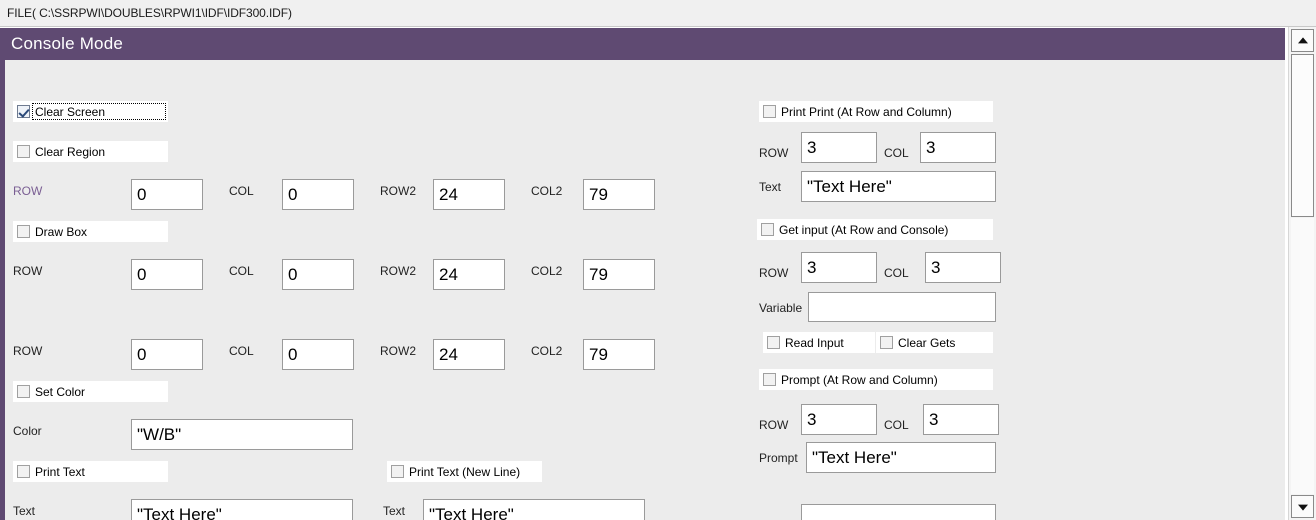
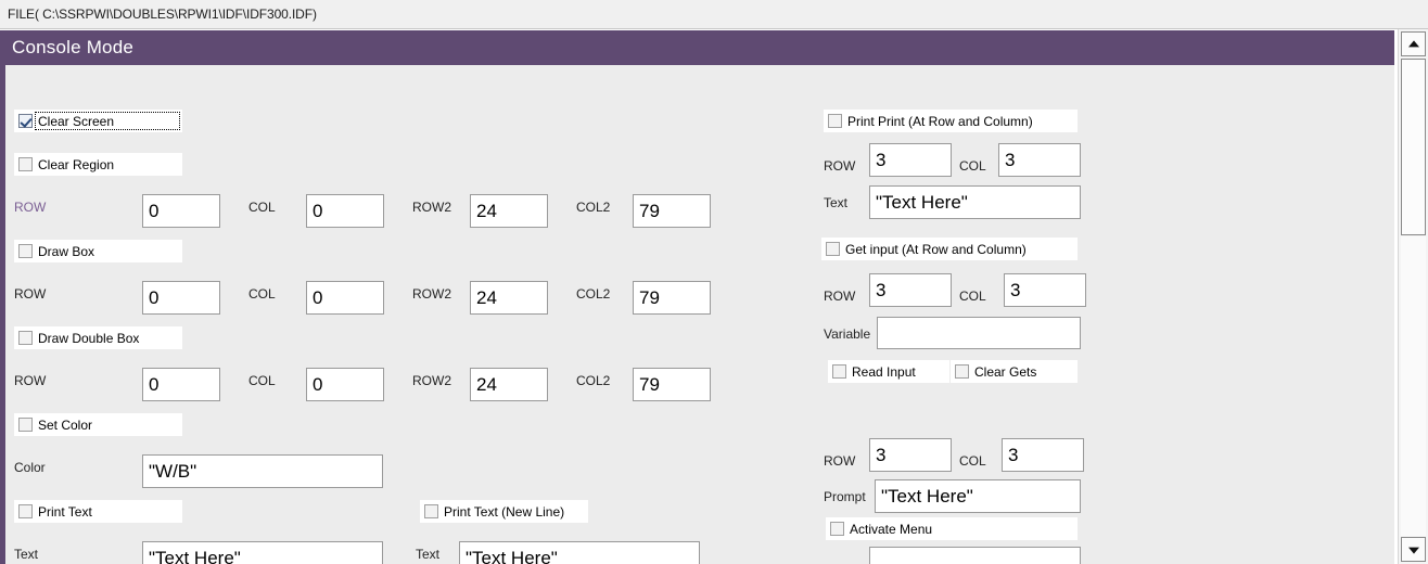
  FILE( C:\SSRPWI\DOUBLES\RPWI1\IDF\IDF300.IDF)
  Console Mode
  Clear Screen
  Clear Region
  ROW
  0
  COL
  0
  ROW2
  24
  COL2
  79
  Draw Box
  ROW
  0
  COL
  0
  ROW2
  24
  COL2
  79
+ Draw Double Box
  ROW
  0
  COL
  0
  ROW2
  24
  COL2
  79
  Set Color
  Color
  "W/B"
  Print Text
  Text
  "Text Here"
  Print Text (New Line)
  Text
  "Text Here"
  Print Print (At Row and Column)
  ROW
  3
  COL
  3
  Text
  "Text Here"
- Get input (At Row and Console)
+ Get input (At Row and Column)
  ROW
  3
  COL
  3
  Variable
  Read Input
  Clear Gets
- Prompt (At Row and Column)
  ROW
  3
  COL
  3
  Prompt
  "Text Here"
+ Activate Menu
